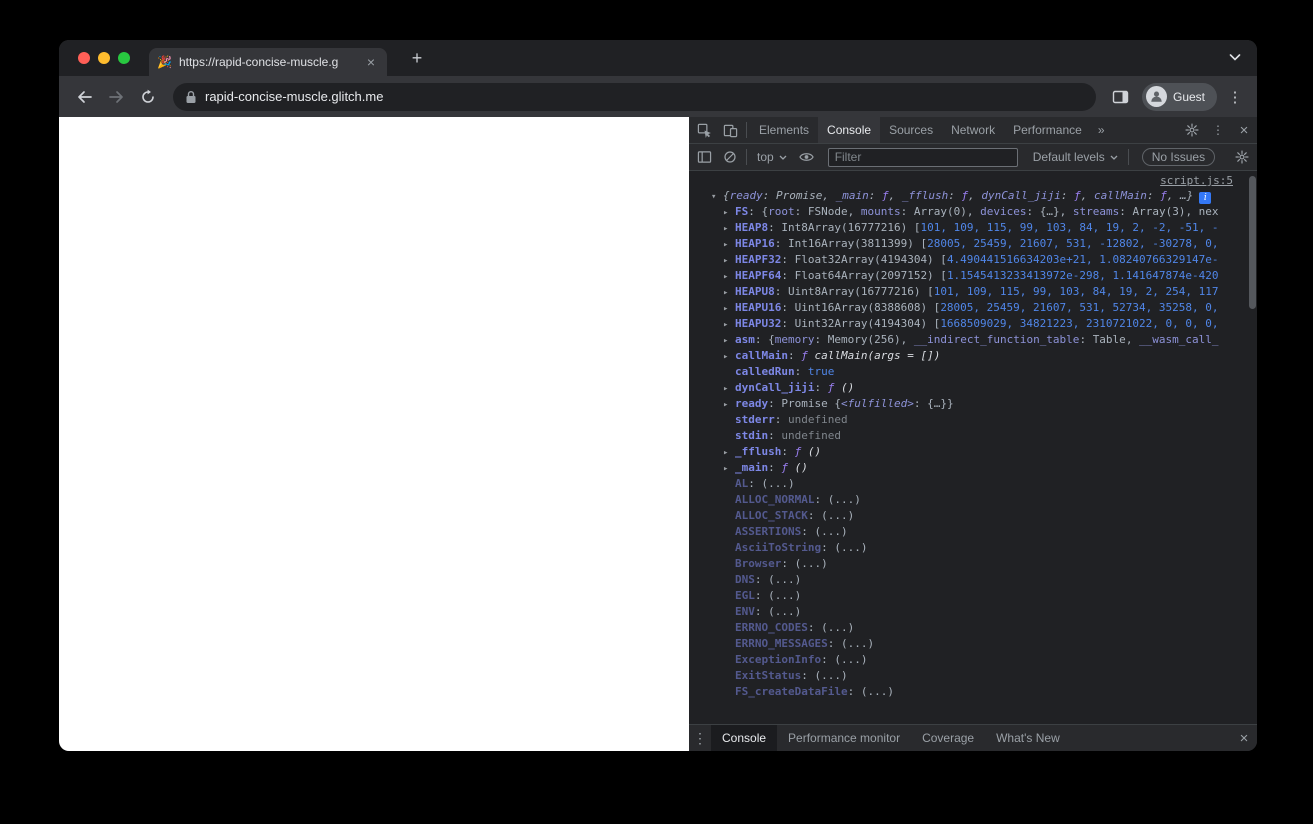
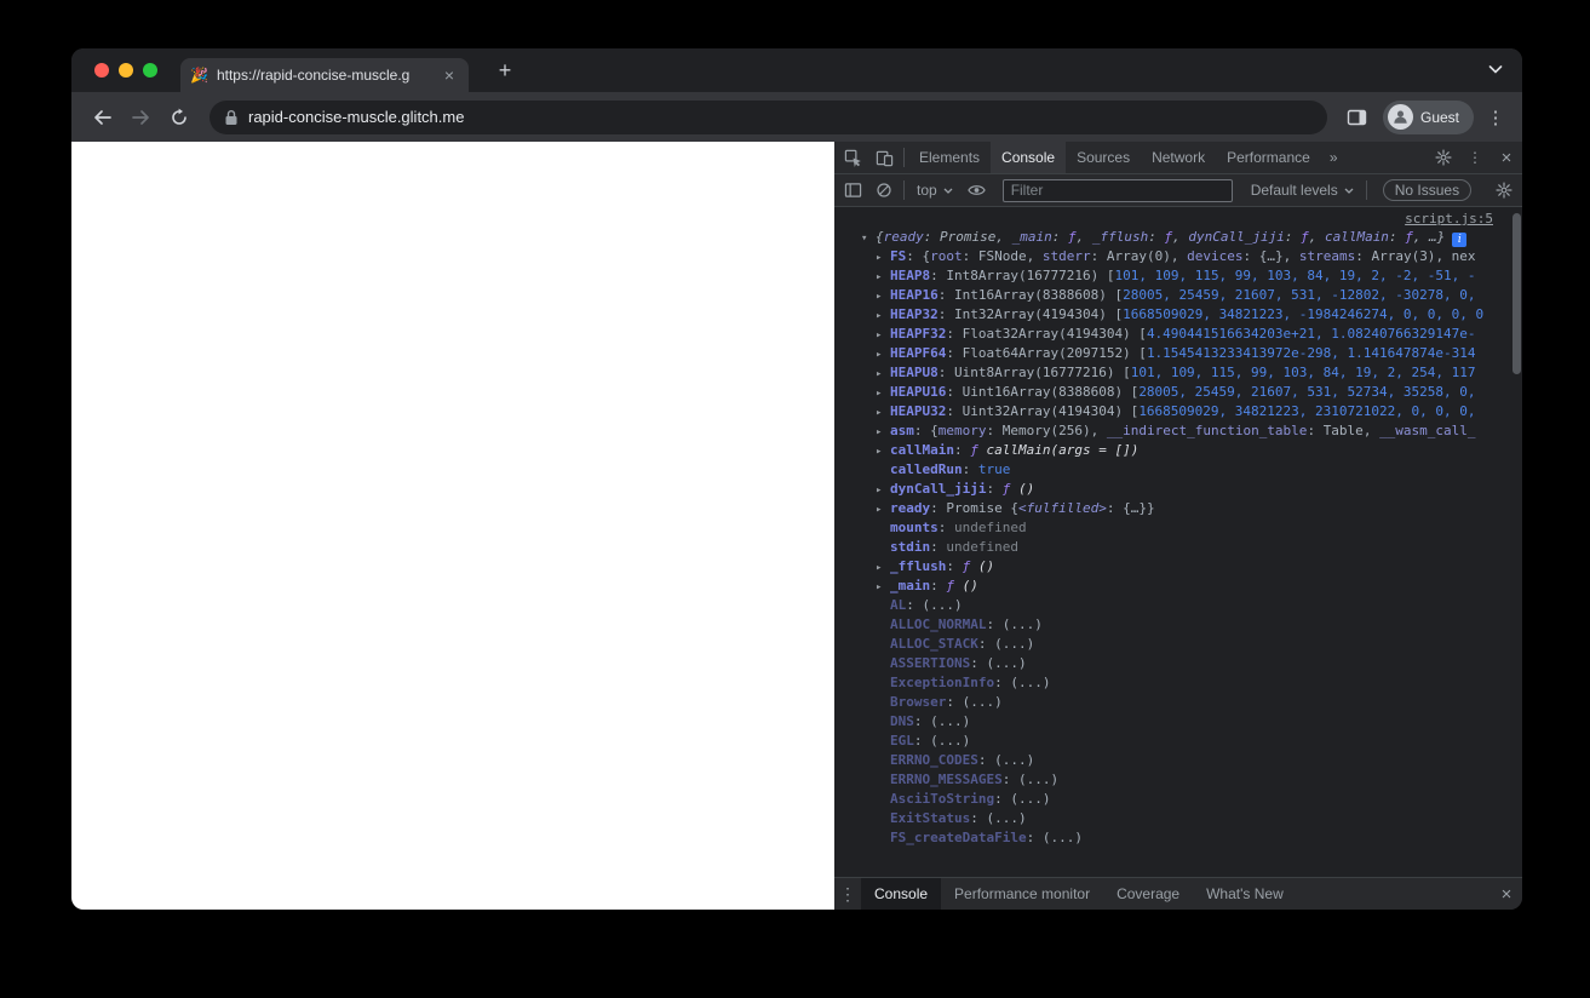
  🎉
  https://rapid-concise-muscle.g
  ×
  +
  rapid-concise-muscle.glitch.me
  Guest
  ⋮
  Elements
  Console
  Sources
  Network
  Performance
  »
  ⋮
  ×
  top
  Filter
  Default levels
  No Issues
  script.js:5
  ▾ {ready: Promise, _main: ƒ, _fflush: ƒ, dynCall_jiji: ƒ, callMain: ƒ, …} i
- ▸ FS: {root: FSNode, mounts: Array(0), devices: {…}, streams: Array(3), nex
+ ▸ FS: {root: FSNode, stderr: Array(0), devices: {…}, streams: Array(3), nex
  ▸ HEAP8: Int8Array(16777216) [101, 109, 115, 99, 103, 84, 19, 2, -2, -51, -
- ▸ HEAP16: Int16Array(3811399) [28005, 25459, 21607, 531, -12802, -30278, 0,
+ ▸ HEAP16: Int16Array(8388608) [28005, 25459, 21607, 531, -12802, -30278, 0,
+ ▸ HEAP32: Int32Array(4194304) [1668509029, 34821223, -1984246274, 0, 0, 0, 0
  ▸ HEAPF32: Float32Array(4194304) [4.490441516634203e+21, 1.08240766329147e-
- ▸ HEAPF64: Float64Array(2097152) [1.1545413233413972e-298, 1.141647874e-420
+ ▸ HEAPF64: Float64Array(2097152) [1.1545413233413972e-298, 1.141647874e-314
  ▸ HEAPU8: Uint8Array(16777216) [101, 109, 115, 99, 103, 84, 19, 2, 254, 117
  ▸ HEAPU16: Uint16Array(8388608) [28005, 25459, 21607, 531, 52734, 35258, 0,
  ▸ HEAPU32: Uint32Array(4194304) [1668509029, 34821223, 2310721022, 0, 0, 0,
  ▸ asm: {memory: Memory(256), __indirect_function_table: Table, __wasm_call_
  ▸ callMain: ƒ callMain(args = [])
  calledRun: true
  ▸ dynCall_jiji: ƒ ()
  ▸ ready: Promise {<fulfilled>: {…}}
- stderr: undefined
+ mounts: undefined
  stdin: undefined
  ▸ _fflush: ƒ ()
  ▸ _main: ƒ ()
  AL: (...)
  ALLOC_NORMAL: (...)
  ALLOC_STACK: (...)
  ASSERTIONS: (...)
- AsciiToString: (...)
+ ExceptionInfo: (...)
  Browser: (...)
  DNS: (...)
  EGL: (...)
- ENV: (...)
  ERRNO_CODES: (...)
  ERRNO_MESSAGES: (...)
- ExceptionInfo: (...)
+ AsciiToString: (...)
  ExitStatus: (...)
  FS_createDataFile: (...)
  ⋮
  Console
  Performance monitor
  Coverage
  What's New
  ×
